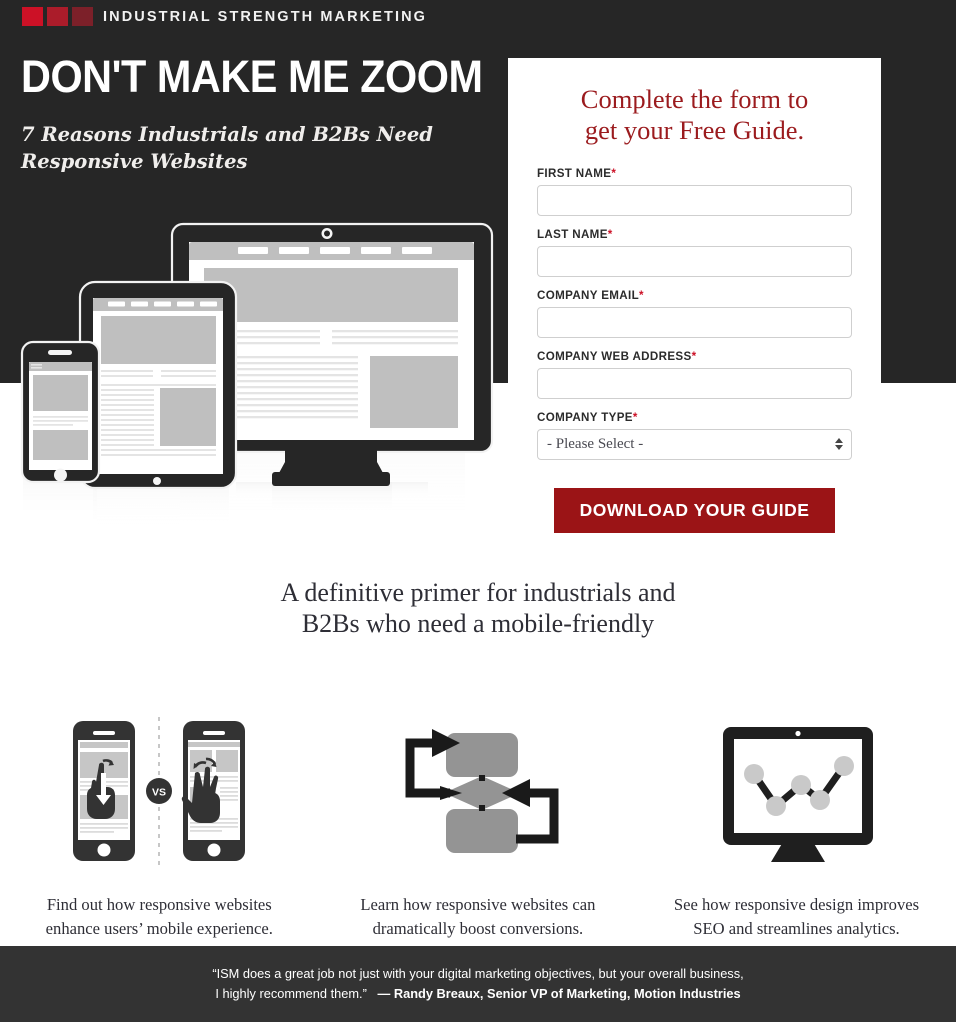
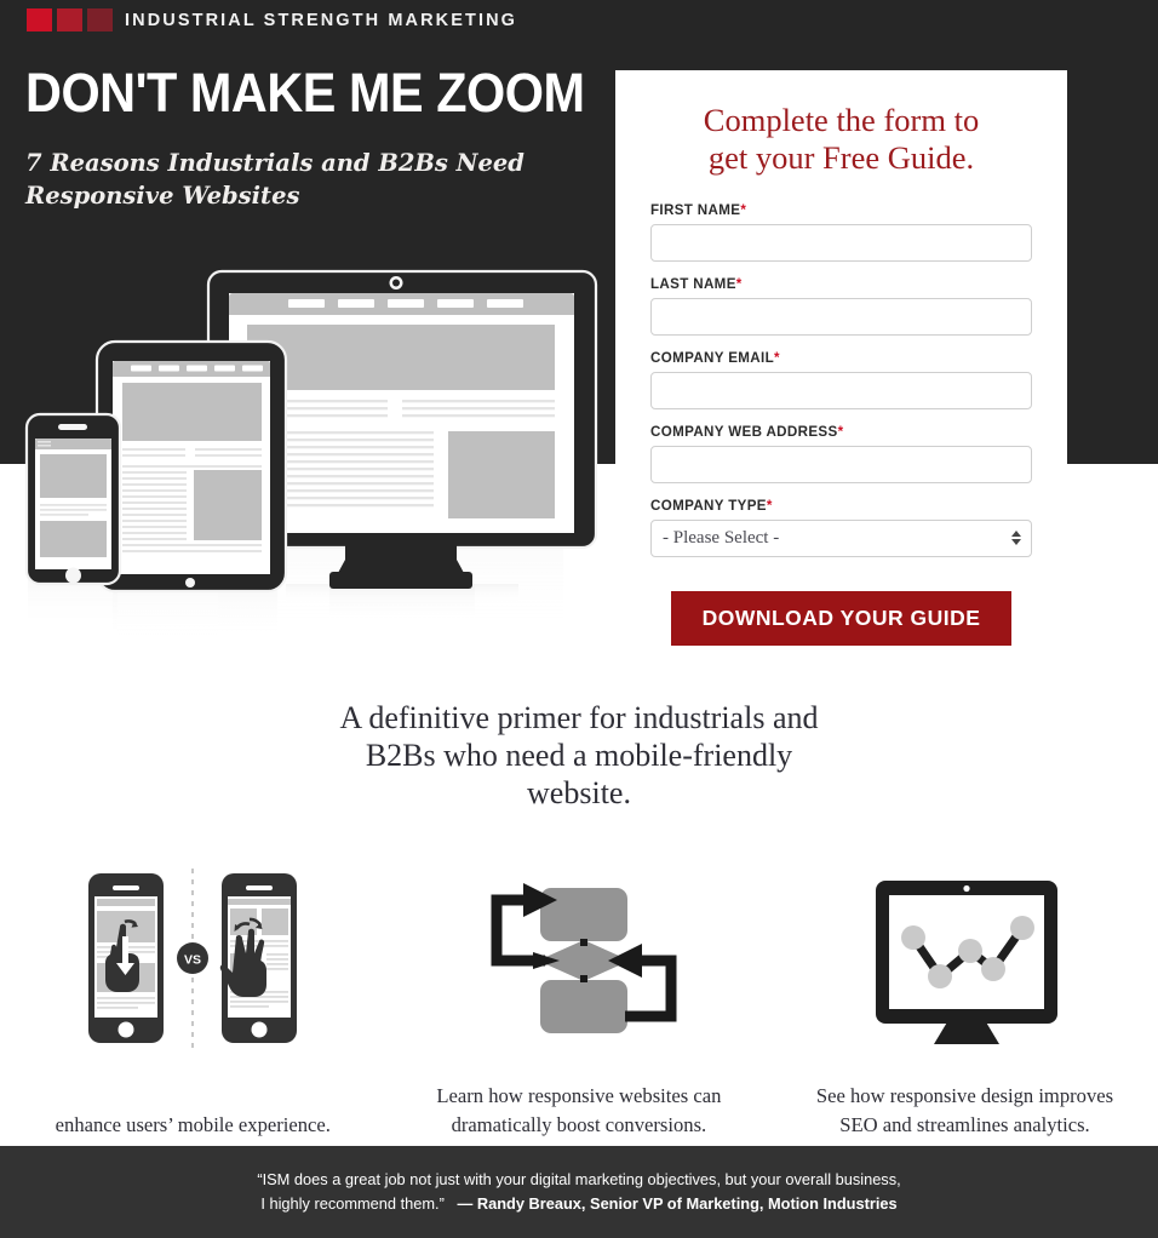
  INDUSTRIAL STRENGTH MARKETING
  DON'T MAKE ME ZOOM
  7 Reasons Industrials and B2Bs Need Responsive Websites
  Complete the form to
  get your Free Guide.
  FIRST NAME*
  LAST NAME*
  COMPANY EMAIL*
  COMPANY WEB ADDRESS*
  COMPANY TYPE*
  - Please Select -
  DOWNLOAD YOUR GUIDE
  A definitive primer for industrials and
  B2Bs who need a mobile-friendly
+ website.
  VS
- Find out how responsive websites
  enhance users’ mobile experience.
  Learn how responsive websites can
  dramatically boost conversions.
  See how responsive design improves
  SEO and streamlines analytics.
  “ISM does a great job not just with your digital marketing objectives, but your overall business,
  I highly recommend them.” — Randy Breaux, Senior VP of Marketing, Motion Industries
